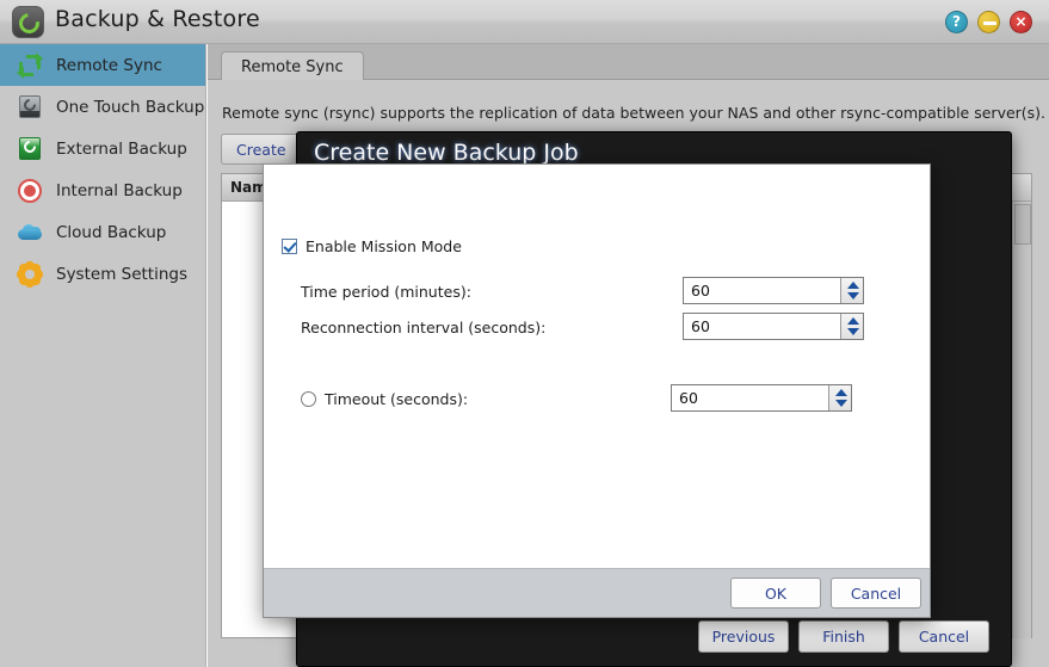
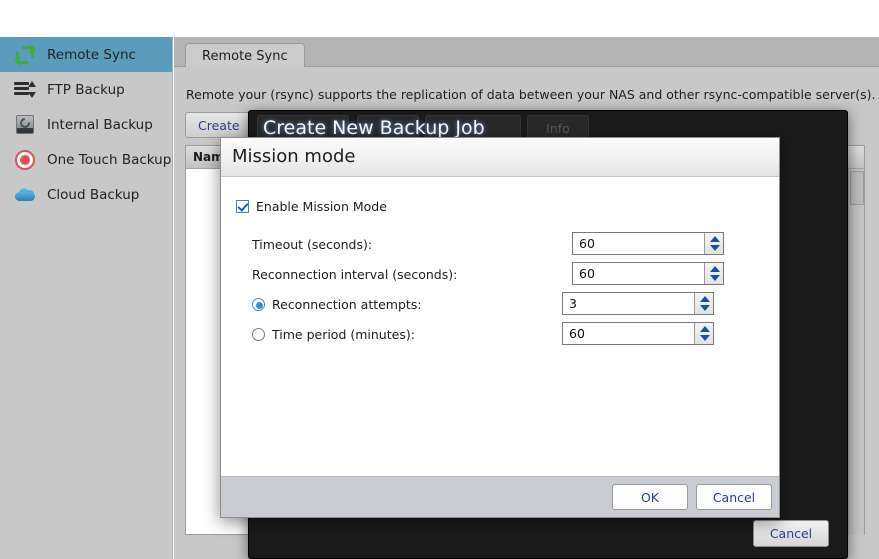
- Backup & Restore
- ?
- ×
  Remote Sync
+ FTP Backup
- One Touch Backup
+ Internal Backup
- External Backup
- Internal Backup
+ One Touch Backup
  Cloud Backup
- System Settings
  Remote Sync
- Remote sync (rsync) supports the replication of data between your NAS and other rsync-compatible server(s).
+ Remote your (rsync) supports the replication of data between your NAS and other rsync-compatible server(s).
  Create
  Nam
+ Info
  Create New Backup Job
- Previous
- Finish
  Cancel
+ Mission mode
  Enable Mission Mode
- Time period (minutes):
+ Timeout (seconds):
  60
  Reconnection interval (seconds):
  60
+ Reconnection attempts:
+ 3
- Timeout (seconds):
+ Time period (minutes):
  60
  OK
  Cancel
